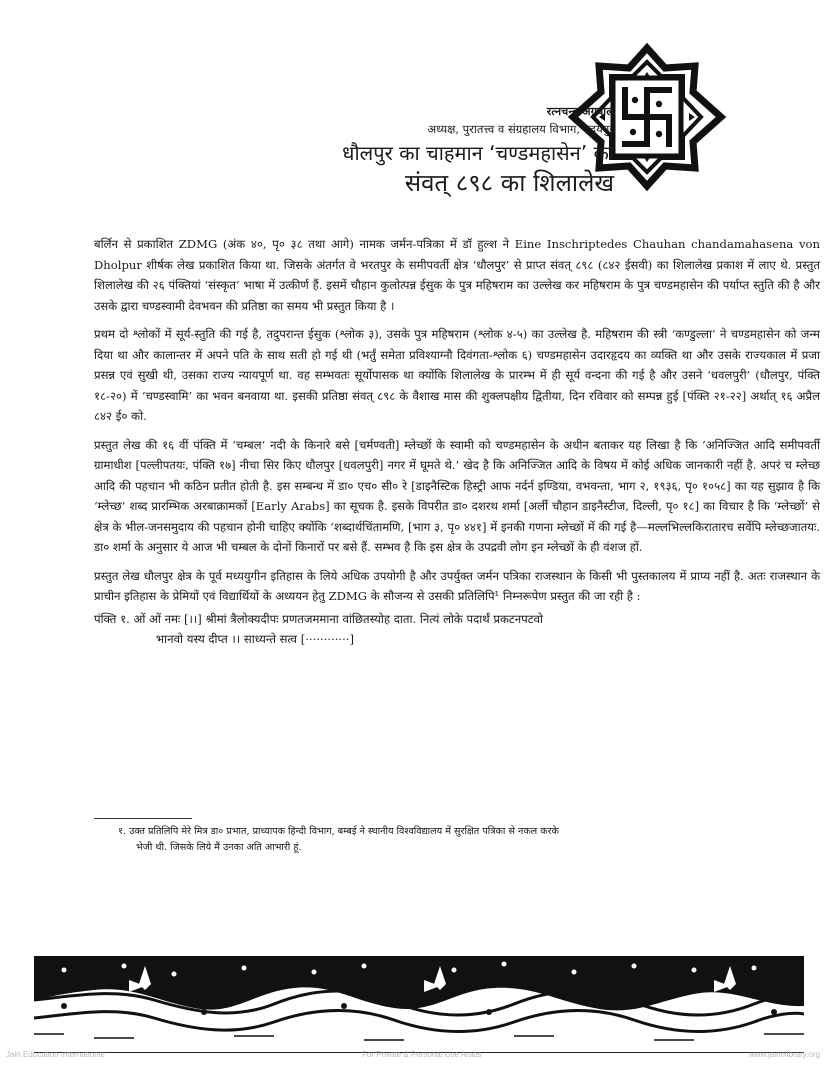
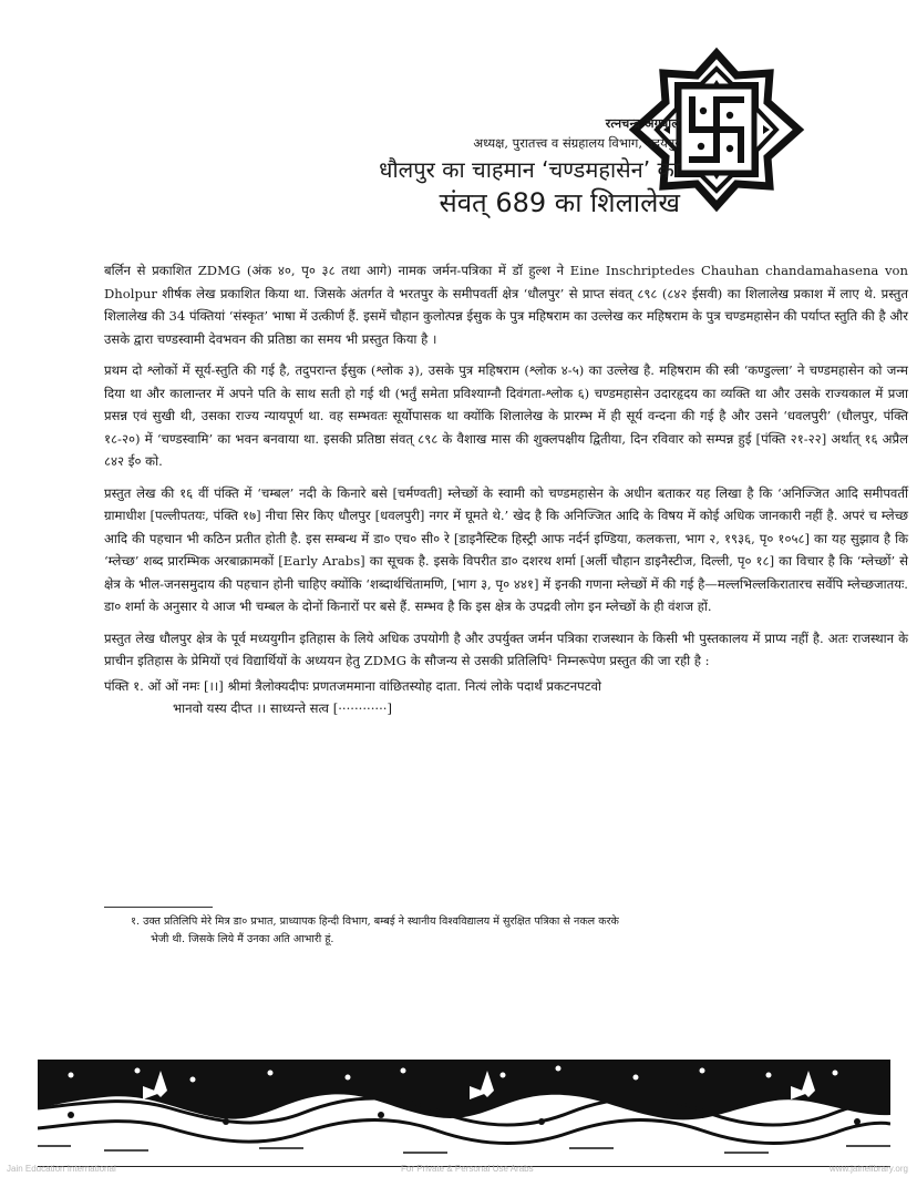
  रत्नचन्द्र अग्रवाल
  अध्यक्ष, पुरातत्त्व व संग्रहालय विभाग, उदयपुर
  धौलपुर का चाहमान ‘चण्डमहासेन’ का
- संवत् ८९८ का शिलालेख
+ संवत् 689 का शिलालेख
- बर्लिन से प्रकाशित ZDMG (अंक ४०, पृ० ३८ तथा आगे) नामक जर्मन-पत्रिका में डॉ हुल्श ने Eine Inschriptedes Chauhan chandamahasena von Dholpur शीर्षक लेख प्रकाशित किया था. जिसके अंतर्गत वे भरतपुर के समीपवर्ती क्षेत्र ‘धौलपुर’ से प्राप्त संवत् ८९८ (८४२ ईसवी) का शिलालेख प्रकाश में लाए थे. प्रस्तुत शिलालेख की २६ पंक्तियां ‘संस्कृत’ भाषा में उत्कीर्ण हैं. इसमें चौहान कुलोत्पन्न ईसुक के पुत्र महिषराम का उल्लेख कर महिषराम के पुत्र चण्डमहासेन की पर्याप्त स्तुति की है और उसके द्वारा चण्डस्वामी देवभवन की प्रतिष्ठा का समय भी प्रस्तुत किया है ।
+ बर्लिन से प्रकाशित ZDMG (अंक ४०, पृ० ३८ तथा आगे) नामक जर्मन-पत्रिका में डॉ हुल्श ने Eine Inschriptedes Chauhan chandamahasena von Dholpur शीर्षक लेख प्रकाशित किया था. जिसके अंतर्गत वे भरतपुर के समीपवर्ती क्षेत्र ‘धौलपुर’ से प्राप्त संवत् ८९८ (८४२ ईसवी) का शिलालेख प्रकाश में लाए थे. प्रस्तुत शिलालेख की 34 पंक्तियां ‘संस्कृत’ भाषा में उत्कीर्ण हैं. इसमें चौहान कुलोत्पन्न ईसुक के पुत्र महिषराम का उल्लेख कर महिषराम के पुत्र चण्डमहासेन की पर्याप्त स्तुति की है और उसके द्वारा चण्डस्वामी देवभवन की प्रतिष्ठा का समय भी प्रस्तुत किया है ।
  प्रथम दो श्लोकों में सूर्य-स्तुति की गई है, तदुपरान्त ईसुक (श्लोक ३), उसके पुत्र महिषराम (श्लोक ४-५) का उल्लेख है. महिषराम की स्त्री ‘कण्डुल्ला’ ने चण्डमहासेन को जन्म दिया था और कालान्तर में अपने पति के साथ सती हो गई थी (भर्तुं समेता प्रविश्याग्नौ दिवंगता-श्लोक ६) चण्डमहासेन उदारहृदय का व्यक्ति था और उसके राज्यकाल में प्रजा प्रसन्न एवं सुखी थी, उसका राज्य न्यायपूर्ण था. वह सम्भवतः सूर्योपासक था क्योंकि शिलालेख के प्रारम्भ में ही सूर्य वन्दना की गई है और उसने ‘धवलपुरी’ (धौलपुर, पंक्ति १८-२०) में ‘चण्डस्वामि’ का भवन बनवाया था. इसकी प्रतिष्ठा संवत् ८९८ के वैशाख मास की शुक्लपक्षीय द्वितीया, दिन रविवार को सम्पन्न हुई [पंक्ति २१-२२] अर्थात् १६ अप्रैल ८४२ ई० को.
- प्रस्तुत लेख की १६ वीं पंक्ति में ‘चम्बल’ नदी के किनारे बसे [चर्मण्वती] म्लेच्छों के स्वामी को चण्डमहासेन के अधीन बताकर यह लिखा है कि ‘अनिज्जित आदि समीपवर्ती ग्रामाधीश [पल्लीपतयः, पंक्ति १७] नीचा सिर किए धौलपुर [धवलपुरी] नगर में घूमते थे.’ खेद है कि अनिज्जित आदि के विषय में कोई अधिक जानकारी नहीं है. अपरं च म्लेच्छ आदि की पहचान भी कठिन प्रतीत होती है. इस सम्बन्ध में डा० एच० सी० रे [डाइनैस्टिक हिस्ट्री आफ नर्दर्न इण्डिया, वभवन्ता, भाग २, १९३६, पृ० १०५८] का यह सुझाव है कि ‘म्लेच्छ’ शब्द प्रारम्भिक अरबाक्रामकों [Early Arabs] का सूचक है. इसके विपरीत डा० दशरथ शर्मा [अर्ली चौहान डाइनैस्टीज, दिल्ली, पृ० १८] का विचार है कि ‘म्लेच्छों’ से क्षेत्र के भील-जनसमुदाय की पहचान होनी चाहिए क्योंकि ‘शब्दार्थचिंतामणि, [भाग ३, पृ० ४४१] में इनकी गणना म्लेच्छों में की गई है—मल्लभिल्लकिरातारच सर्वेपि म्लेच्छजातयः. डा० शर्मा के अनुसार ये आज भी चम्बल के दोनों किनारों पर बसे हैं. सम्भव है कि इस क्षेत्र के उपद्रवी लोग इन म्लेच्छों के ही वंशज हों.
+ प्रस्तुत लेख की १६ वीं पंक्ति में ‘चम्बल’ नदी के किनारे बसे [चर्मण्वती] म्लेच्छों के स्वामी को चण्डमहासेन के अधीन बताकर यह लिखा है कि ‘अनिज्जित आदि समीपवर्ती ग्रामाधीश [पल्लीपतयः, पंक्ति १७] नीचा सिर किए धौलपुर [धवलपुरी] नगर में घूमते थे.’ खेद है कि अनिज्जित आदि के विषय में कोई अधिक जानकारी नहीं है. अपरं च म्लेच्छ आदि की पहचान भी कठिन प्रतीत होती है. इस सम्बन्ध में डा० एच० सी० रे [डाइनैस्टिक हिस्ट्री आफ नर्दर्न इण्डिया, कलकत्ता, भाग २, १९३६, पृ० १०५८] का यह सुझाव है कि ‘म्लेच्छ’ शब्द प्रारम्भिक अरबाक्रामकों [Early Arabs] का सूचक है. इसके विपरीत डा० दशरथ शर्मा [अर्ली चौहान डाइनैस्टीज, दिल्ली, पृ० १८] का विचार है कि ‘म्लेच्छों’ से क्षेत्र के भील-जनसमुदाय की पहचान होनी चाहिए क्योंकि ‘शब्दार्थचिंतामणि, [भाग ३, पृ० ४४१] में इनकी गणना म्लेच्छों में की गई है—मल्लभिल्लकिरातारच सर्वेपि म्लेच्छजातयः. डा० शर्मा के अनुसार ये आज भी चम्बल के दोनों किनारों पर बसे हैं. सम्भव है कि इस क्षेत्र के उपद्रवी लोग इन म्लेच्छों के ही वंशज हों.
  प्रस्तुत लेख धौलपुर क्षेत्र के पूर्व मध्ययुगीन इतिहास के लिये अधिक उपयोगी है और उपर्युक्त जर्मन पत्रिका राजस्थान के किसी भी पुस्तकालय में प्राप्य नहीं है. अतः राजस्थान के प्राचीन इतिहास के प्रेमियों एवं विद्यार्थियों के अध्ययन हेतु ZDMG के सौजन्य से उसकी प्रतिलिपि¹ निम्नरूपेण प्रस्तुत की जा रही है :
  पंक्ति १. ओं ओं नमः [।।] श्रीमां त्रैलोक्यदीपः प्रणतजममाना वांछितस्योह दाता. नित्यं लोके पदार्थं प्रकटनपटवो
  भानवो यस्य दीप्त ।। साध्यन्ते सत्व [············]
  १. उक्त प्रतिलिपि मेरे मित्र डा० प्रभात, प्राध्यापक हिन्दी विभाग, बम्बई ने स्थानीय विश्वविद्यालय में सुरक्षित पत्रिका से नकल करके
  भेजी थी. जिसके लिये मैं उनका अति आभारी हूं.
  Jain Education International
  For Private & Personal Use Arabs
  www.jainelibrary.org
